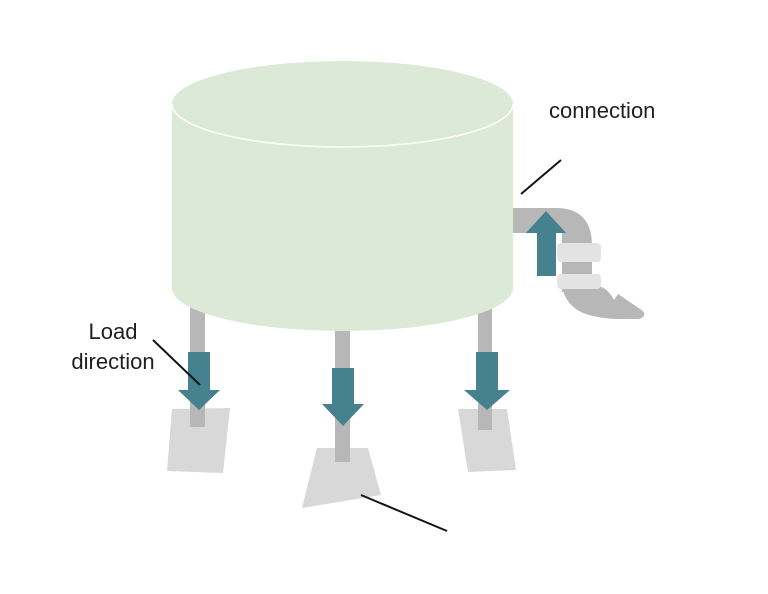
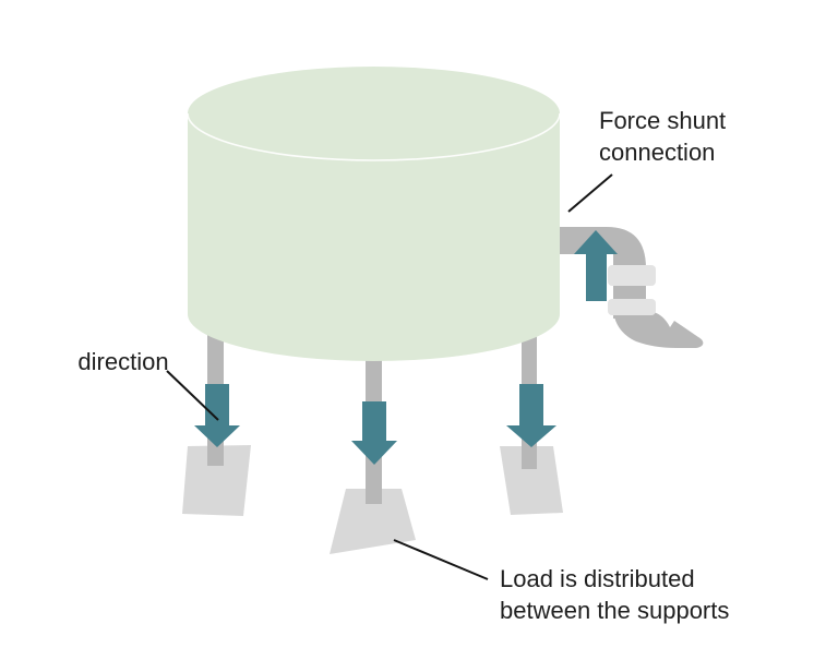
+ Force shunt
  connection
- Load
  direction
+ Load is distributed
+ between the supports
